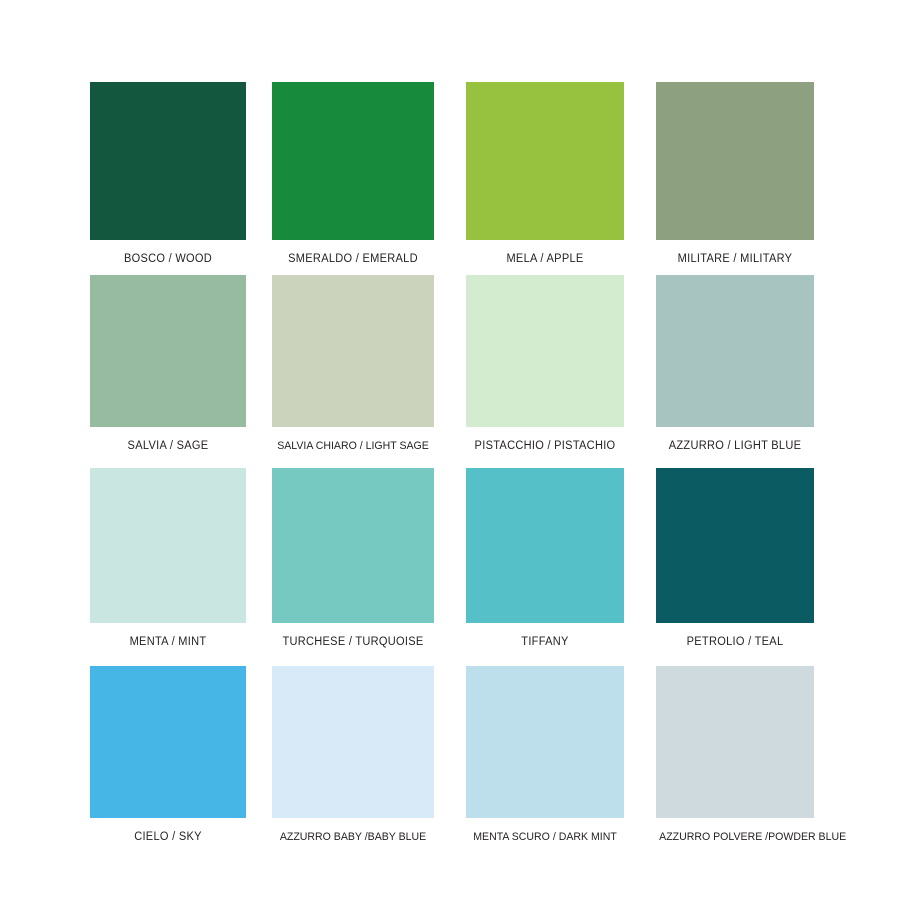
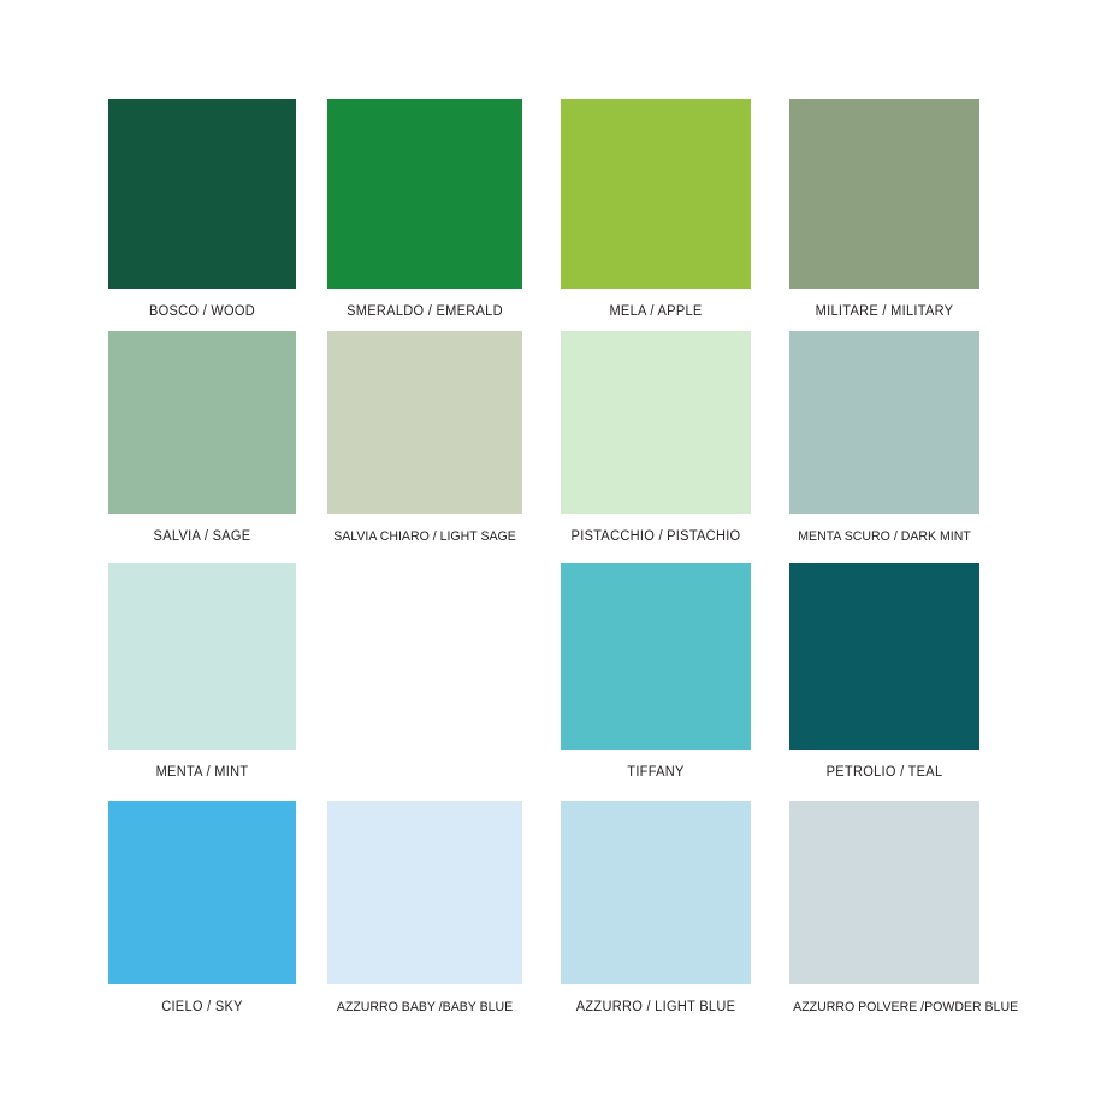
  BOSCO / WOOD
  SMERALDO / EMERALD
  MELA / APPLE
  MILITARE / MILITARY
  SALVIA / SAGE
  SALVIA CHIARO / LIGHT SAGE
  PISTACCHIO / PISTACHIO
- AZZURRO / LIGHT BLUE
+ MENTA SCURO / DARK MINT
  MENTA / MINT
- TURCHESE / TURQUOISE
  TIFFANY
  PETROLIO / TEAL
  CIELO / SKY
  AZZURRO BABY /BABY BLUE
- MENTA SCURO / DARK MINT
+ AZZURRO / LIGHT BLUE
  AZZURRO POLVERE /POWDER BLUE
